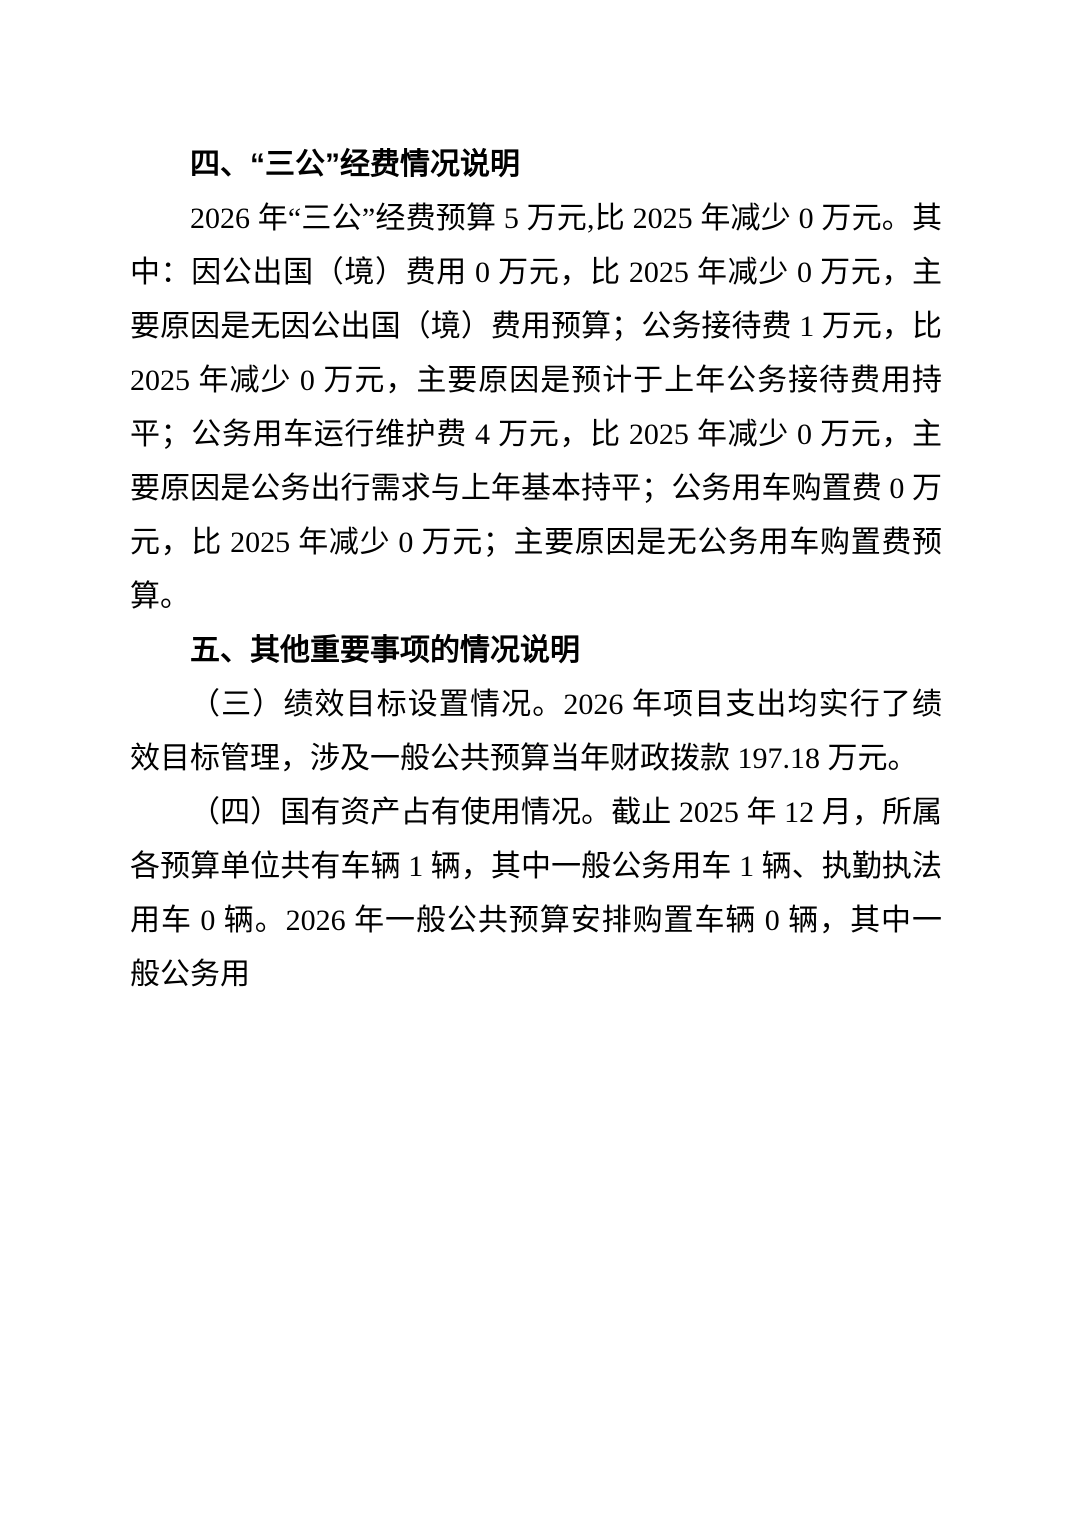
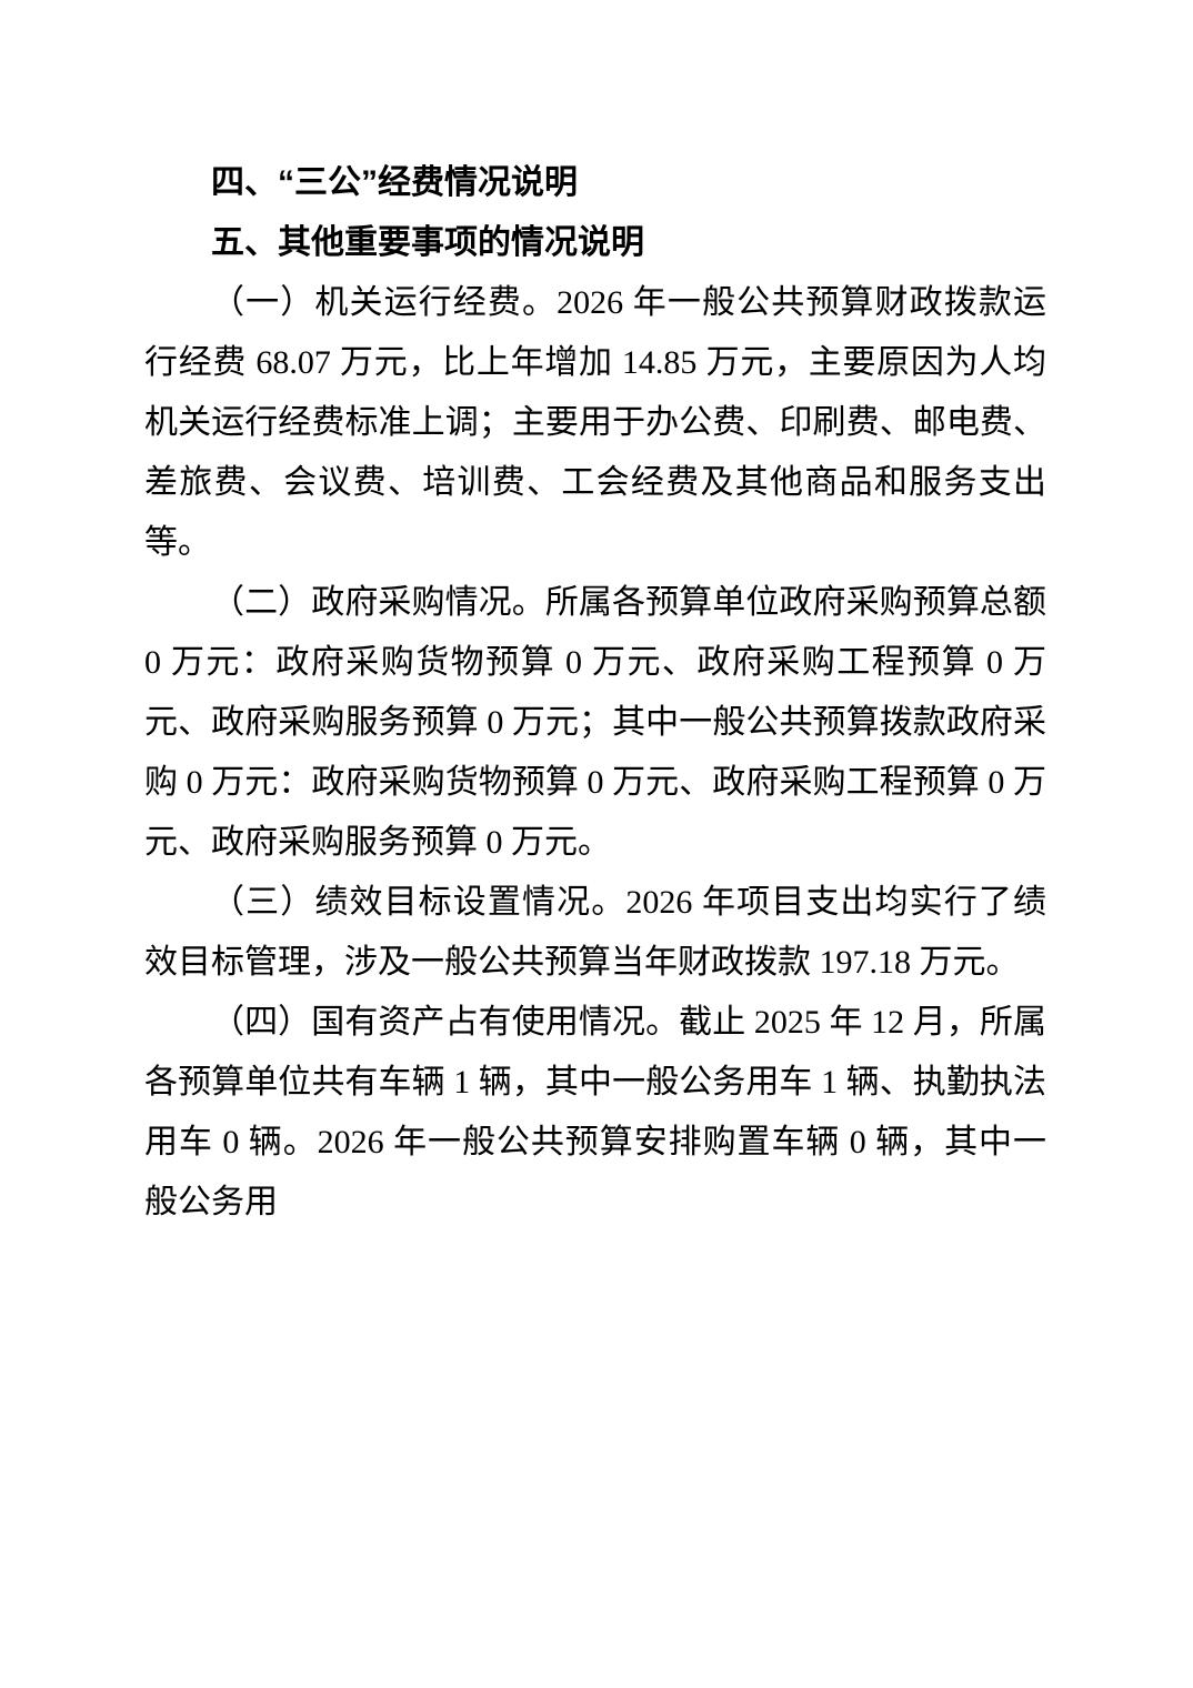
  四、“三公”经费情况说明
- 2026 年“三公”经费预算 5 万元,比 2025 年减少 0 万元。其中：因公出国（境）费用 0 万元，比 2025 年减少 0 万元，主要原因是无因公出国（境）费用预算；公务接待费 1 万元，比 2025 年减少 0 万元，主要原因是预计于上年公务接待费用持平；公务用车运行维护费 4 万元，比 2025 年减少 0 万元，主要原因是公务出行需求与上年基本持平；公务用车购置费 0 万元，比 2025 年减少 0 万元；主要原因是无公务用车购置费预算。
  五、其他重要事项的情况说明
+ （一）机关运行经费。2026 年一般公共预算财政拨款运行经费 68.07 万元，比上年增加 14.85 万元，主要原因为人均机关运行经费标准上调；主要用于办公费、印刷费、邮电费、差旅费、会议费、培训费、工会经费及其他商品和服务支出等。
+ （二）政府采购情况。所属各预算单位政府采购预算总额 0 万元：政府采购货物预算 0 万元、政府采购工程预算 0 万元、政府采购服务预算 0 万元；其中一般公共预算拨款政府采购 0 万元：政府采购货物预算 0 万元、政府采购工程预算 0 万元、政府采购服务预算 0 万元。
  （三）绩效目标设置情况。2026 年项目支出均实行了绩效目标管理，涉及一般公共预算当年财政拨款 197.18 万元。
  （四）国有资产占有使用情况。截止 2025 年 12 月，所属各预算单位共有车辆 1 辆，其中一般公务用车 1 辆、执勤执法用车 0 辆。2026 年一般公共预算安排购置车辆 0 辆，其中一般公务用
